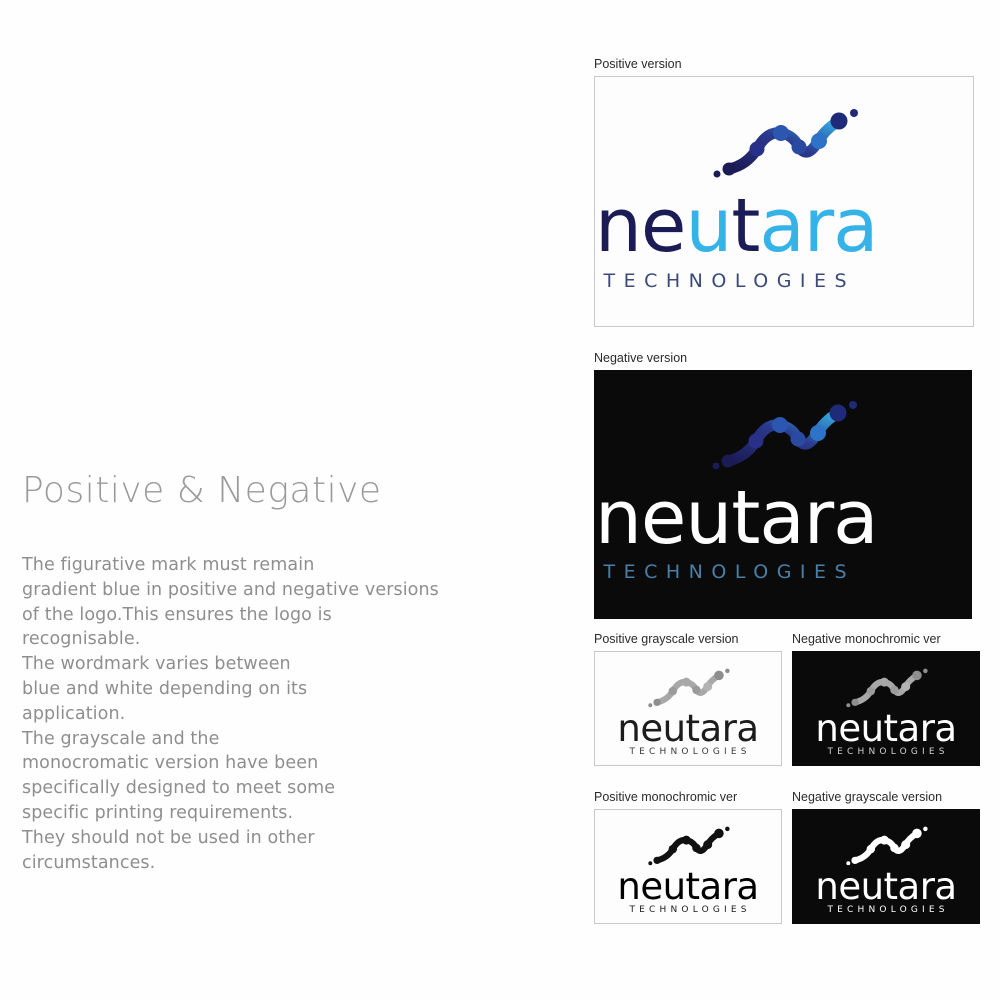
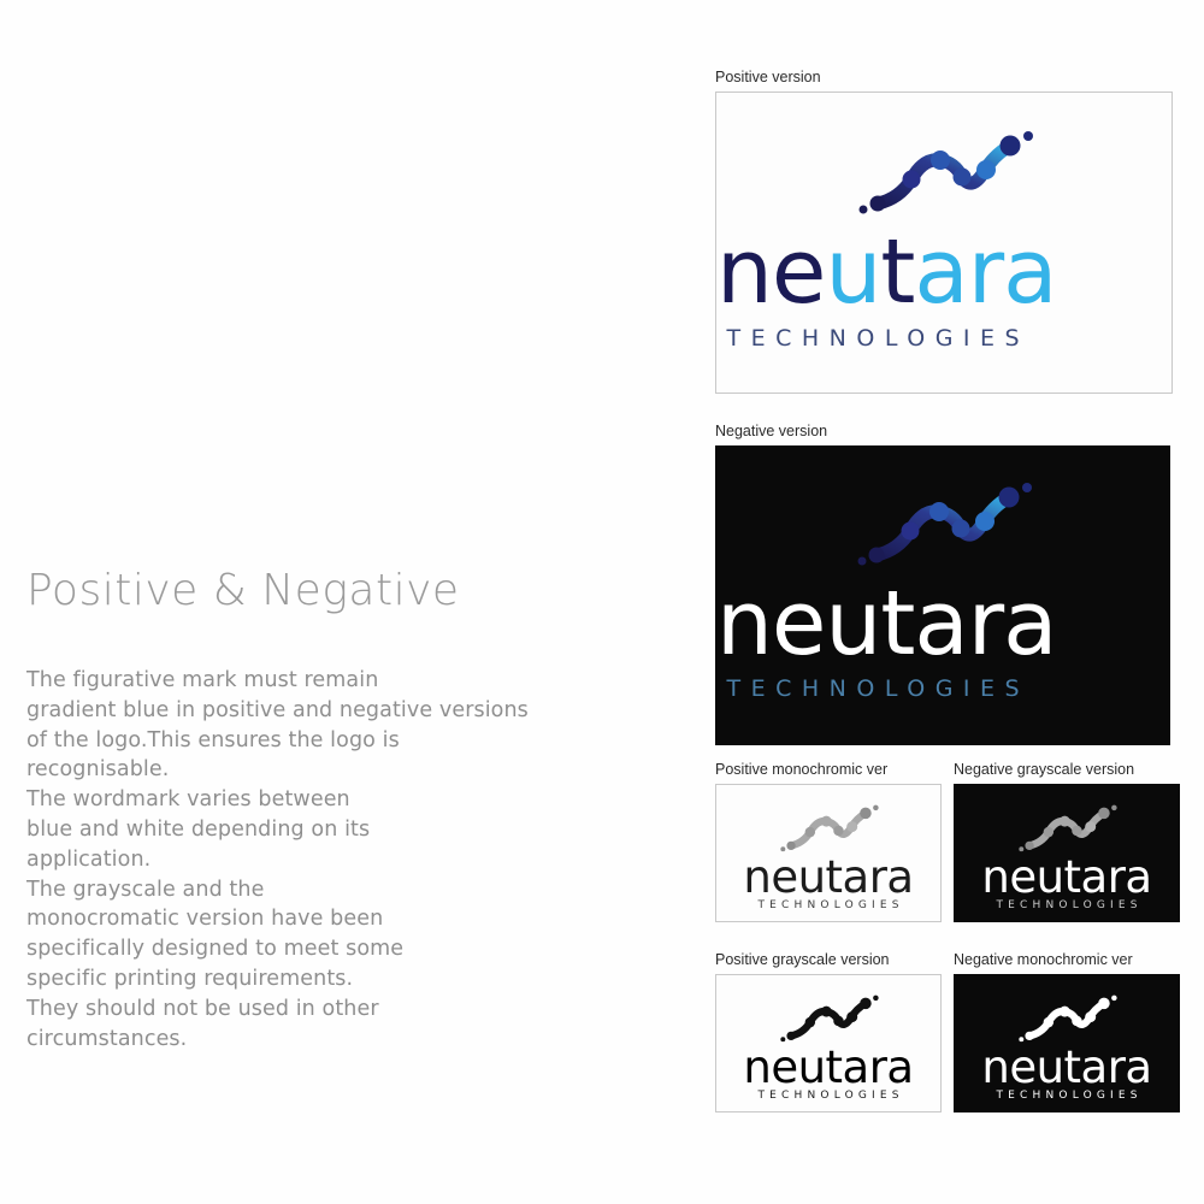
  Positive & Negative
  The figurative mark must remain
  gradient blue in positive and negative versions
  of the logo.This ensures the logo is
  recognisable.
  The wordmark varies between
  blue and white depending on its
  application.
  The grayscale and the
  monocromatic version have been
  specifically designed to meet some
  specific printing requirements.
  They should not be used in other
  circumstances.
  Positive version
  neutara
  TECHNOLOGIES
  Negative version
  neutara
  TECHNOLOGIES
- Positive grayscale version
+ Positive monochromic ver
  neutara
  TECHNOLOGIES
- Negative monochromic ver
+ Negative grayscale version
  neutara
  TECHNOLOGIES
- Positive monochromic ver
+ Positive grayscale version
  neutara
  TECHNOLOGIES
- Negative grayscale version
+ Negative monochromic ver
  neutara
  TECHNOLOGIES
